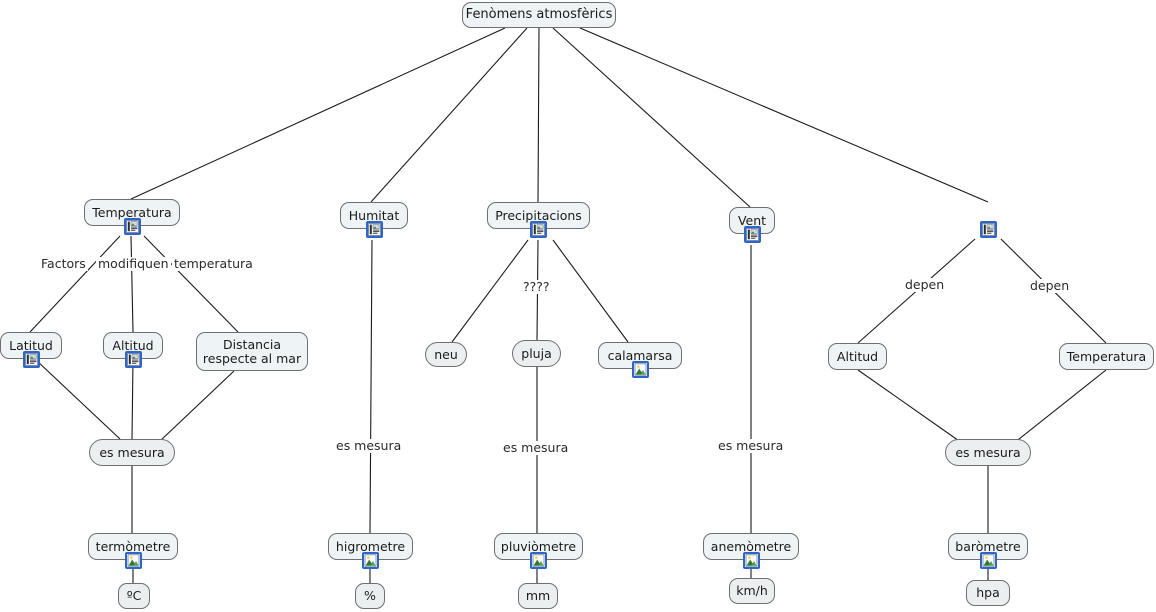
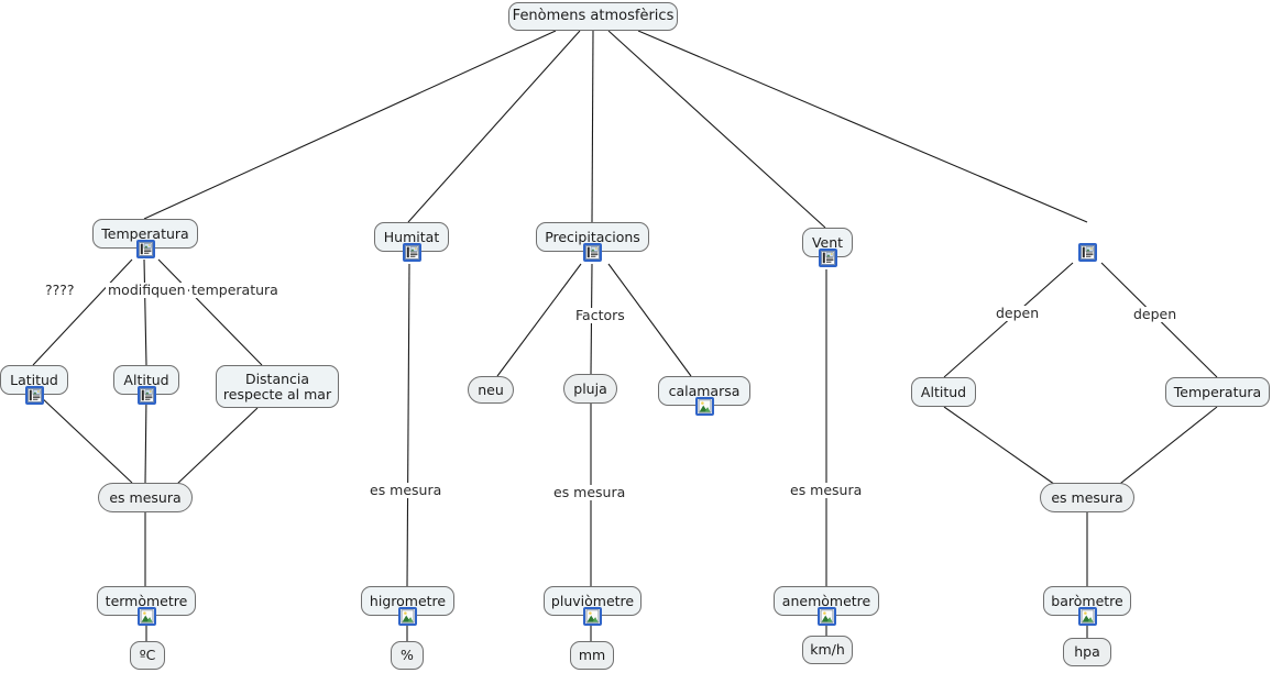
  Fenòmens atmosfèrics
  Temperatura
  Humitat
  Precipitacions
  Vent
  Latitud
  Altitud
  Distancia
  respecte al mar
  neu
  pluja
  calamarsa
  Altitud
  Temperatura
  es mesura
  es mesura
  termòmetre
  higrometre
  pluviòmetre
  anemòmetre
  baròmetre
  ºC
  %
  mm
  km/h
  hpa
- Factors
+ ????
  modifiquen
  temperatura
- ????
+ Factors
  depen
  depen
  es mesura
  es mesura
  es mesura
